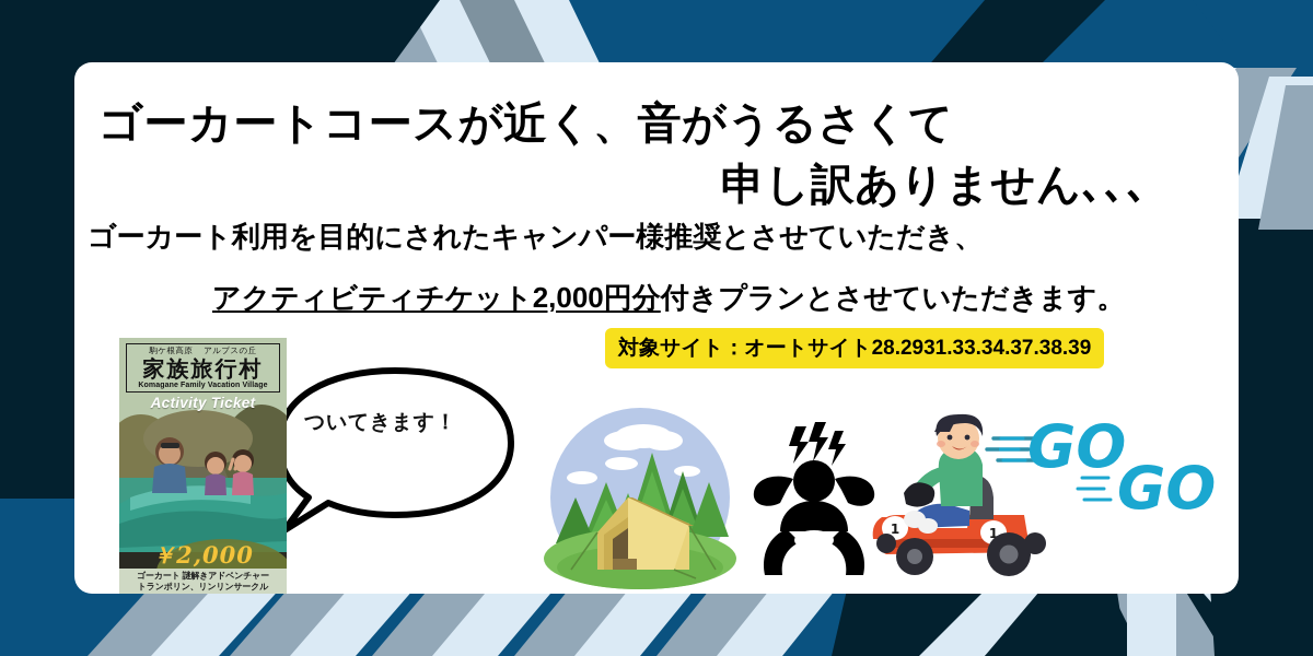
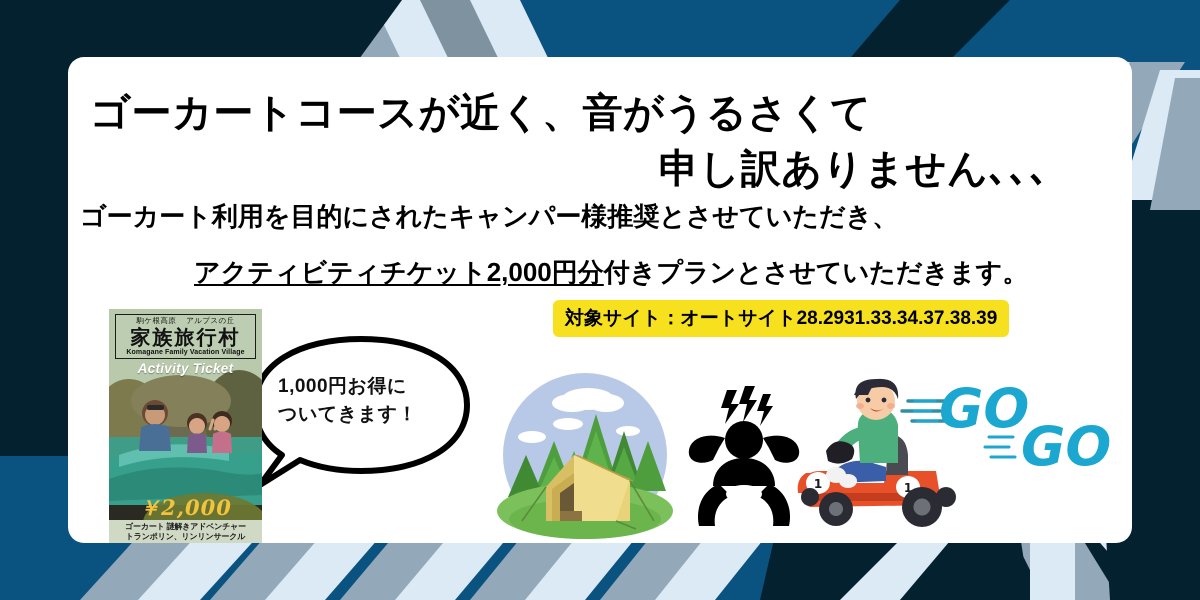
  ゴーカートコースが近く、音がうるさくて
  申し訳ありません､､､
  ゴーカート利用を目的にされたキャンパー様推奨とさせていただき、
  アクティビティチケット2,000円分付きプランとさせていただきます。
  対象サイト：オートサイト28.2931.33.34.37.38.39
  駒ケ根高原
  アルプスの丘
  家族旅行村
  Activity Ticket
  ￥2,000
  ゴーカート 謎解きアドベンチャー
  トランポリン、リンリンサークル
+ 1,000円お得に
  ついてきます！
  1
  1
  GO
  GO
